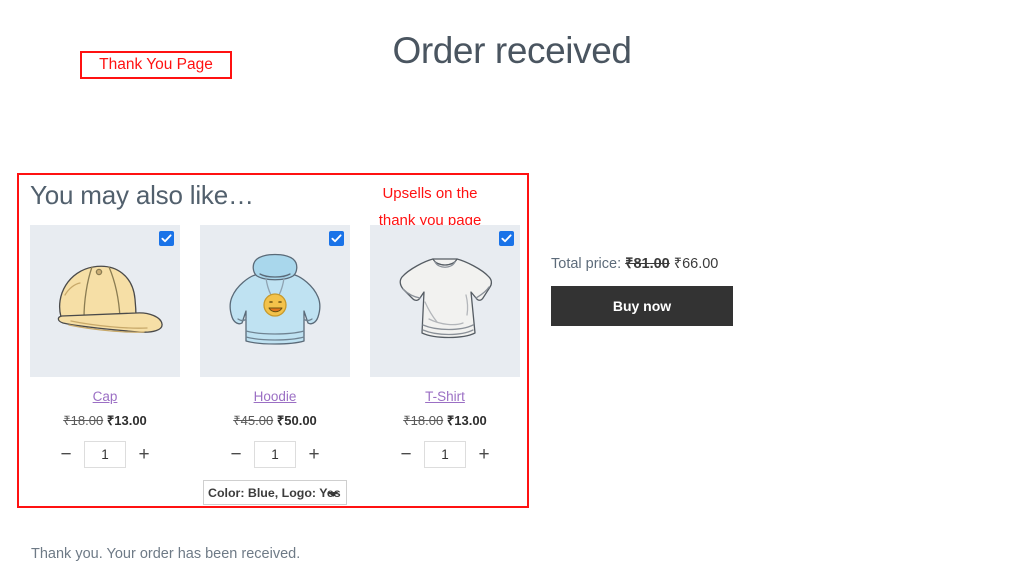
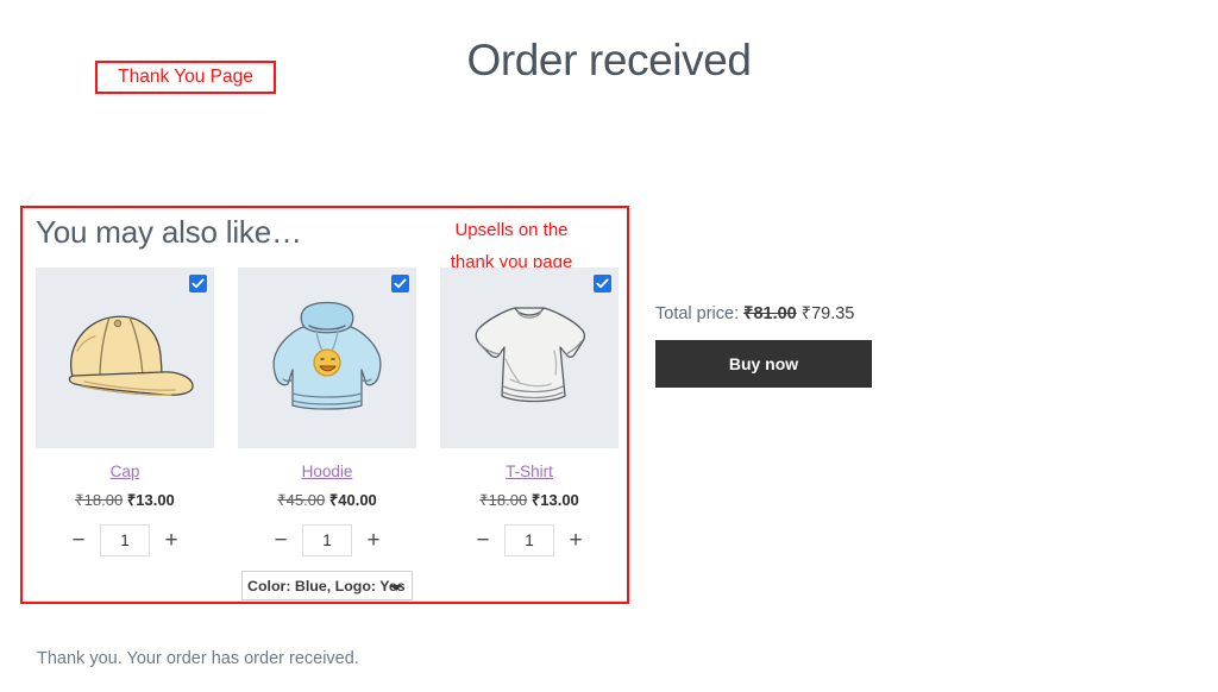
  Order received
  Thank You Page
  Upsells on the
  thank you page
  You may also like…
  Cap
  ₹18.00 ₹13.00
  −
  1
  +
  Hoodie
- ₹45.00 ₹50.00
+ ₹45.00 ₹40.00
  −
  1
  +
  Color: Blue, Logo: Yes
  T-Shirt
  ₹18.00 ₹13.00
  −
  1
  +
- Total price: ₹81.00 ₹66.00
+ Total price: ₹81.00 ₹79.35
  Buy now
- Thank you. Your order has been received.
+ Thank you. Your order has order received.
